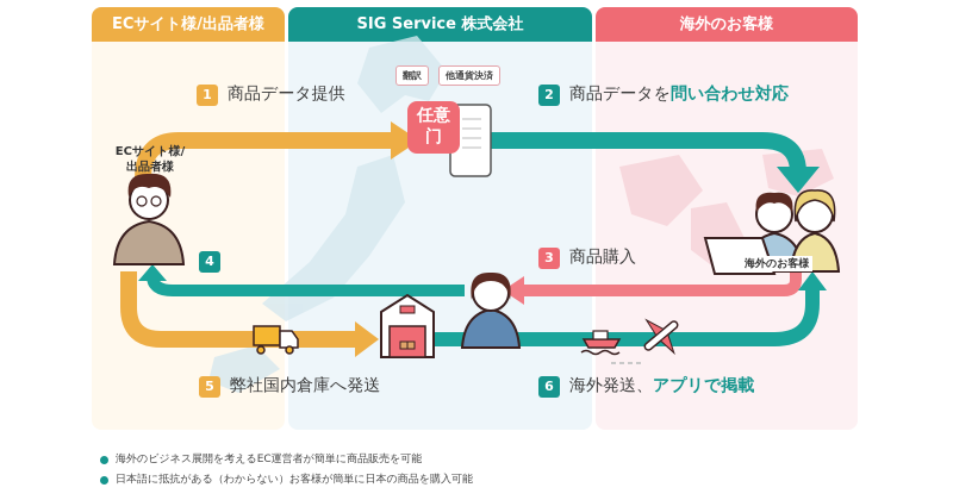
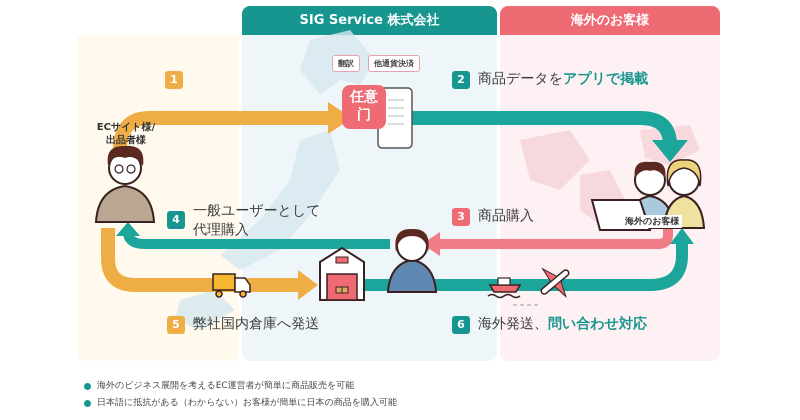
- ECサイト様/出品者様
  SIG Service 株式会社
  海外のお客様
  翻訳
  他通貨決済
  任意
  门
  ECサイト様/
  出品者様
  海外のお客様
  1
- 商品データ提供
  2
- 商品データを問い合わせ対応
+ 商品データをアプリで掲載
  3
  商品購入
  4
+ 一般ユーザーとして
+ 代理購入
  5
  弊社国内倉庫へ発送
  6
- 海外発送、アプリで掲載
+ 海外発送、問い合わせ対応
  海外のビジネス展開を考えるEC運営者が簡単に商品販売を可能
  日本語に抵抗がある（わからない）お客様が簡単に日本の商品を購入可能
